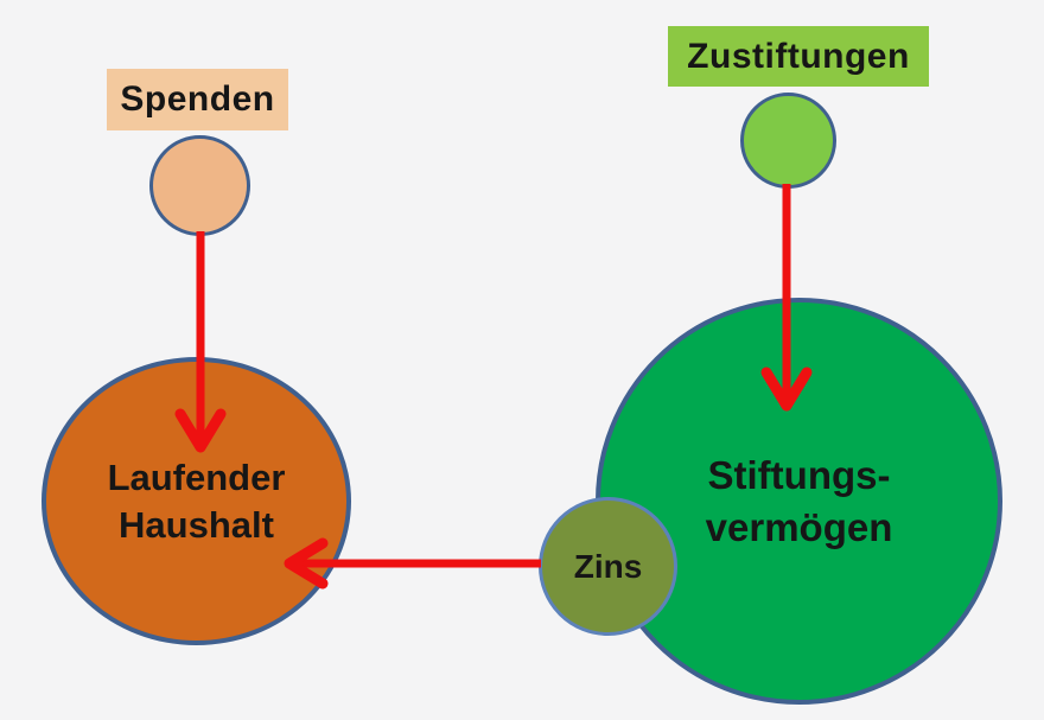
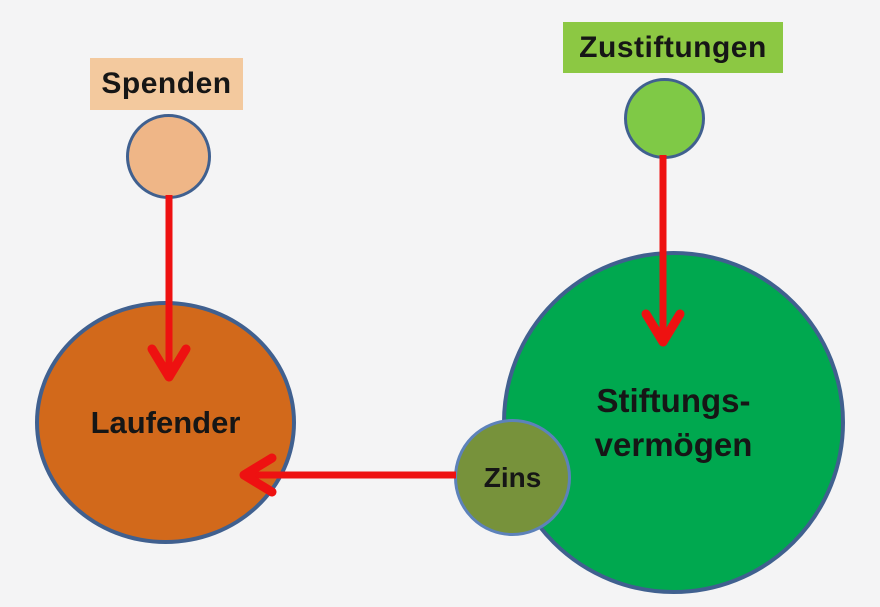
  Spenden
  Zustiftungen
  Laufender
- Haushalt
  Stiftungs-
  vermögen
  Zins
